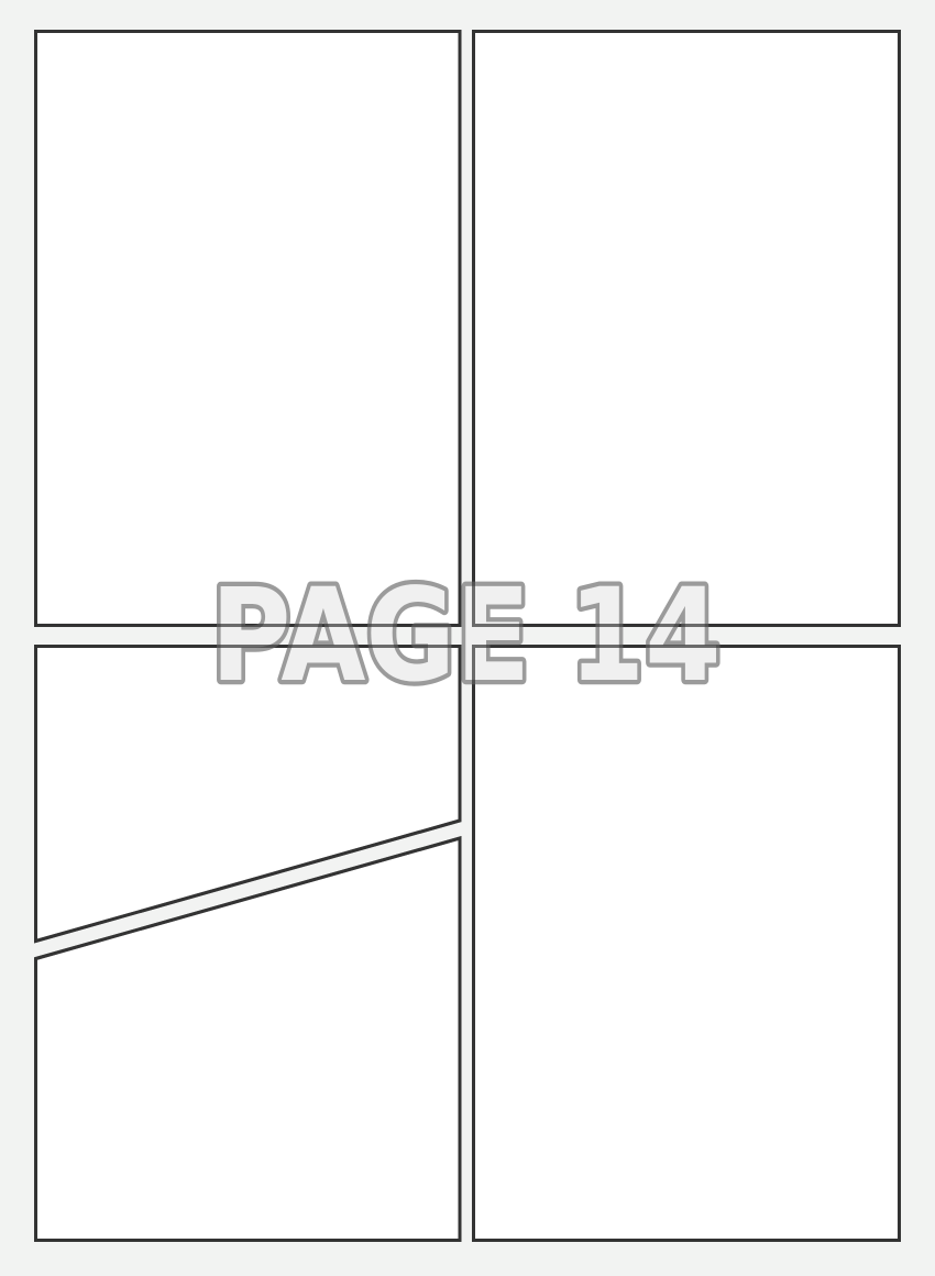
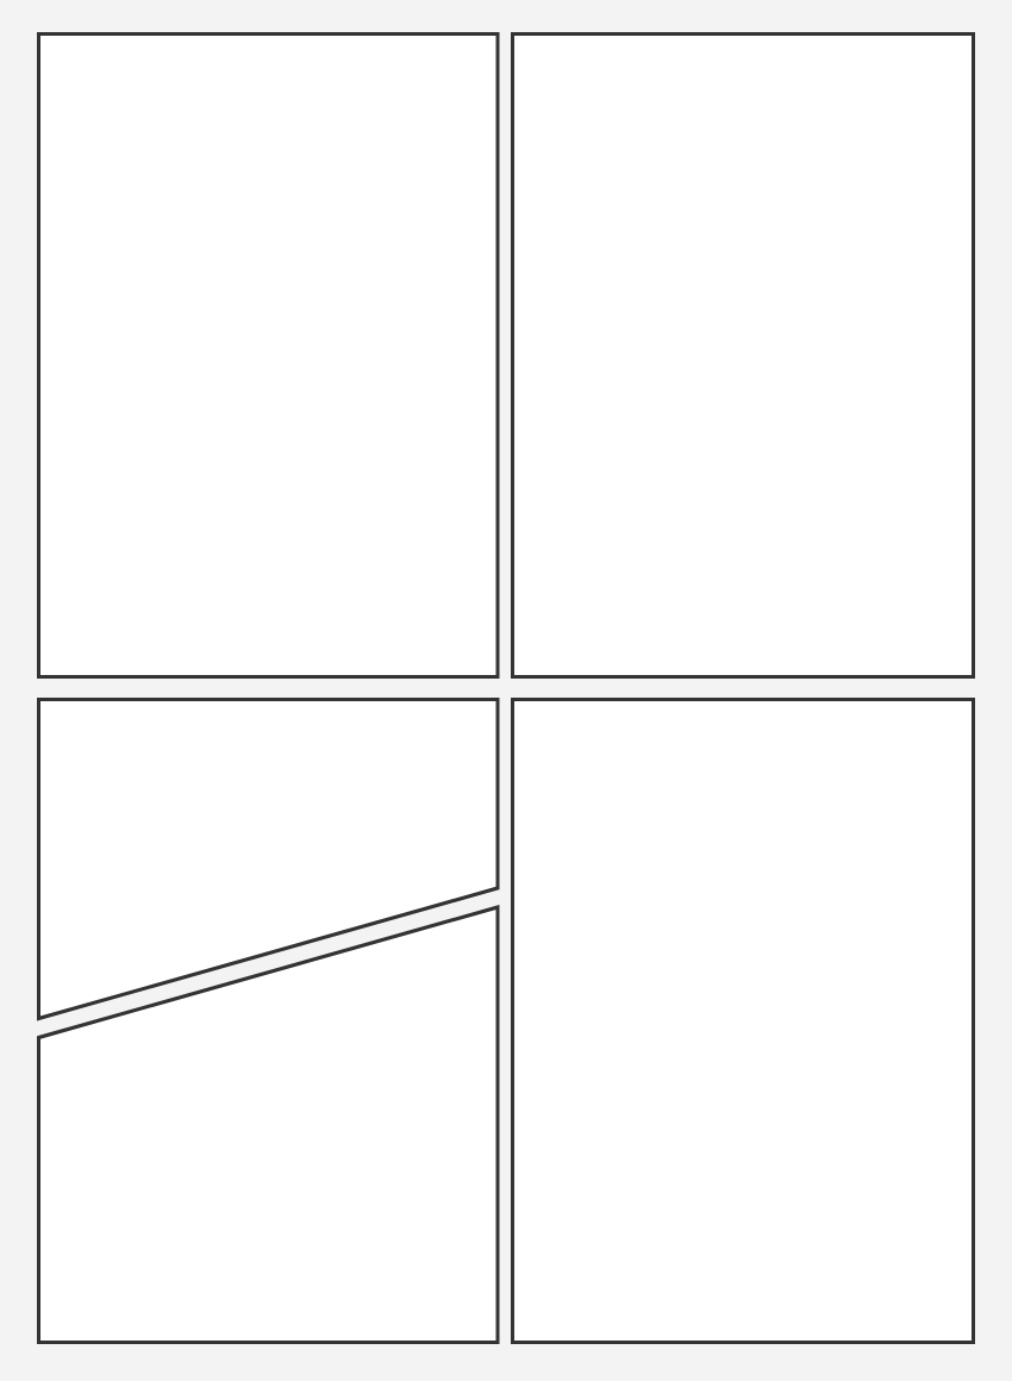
- PAGE 14
